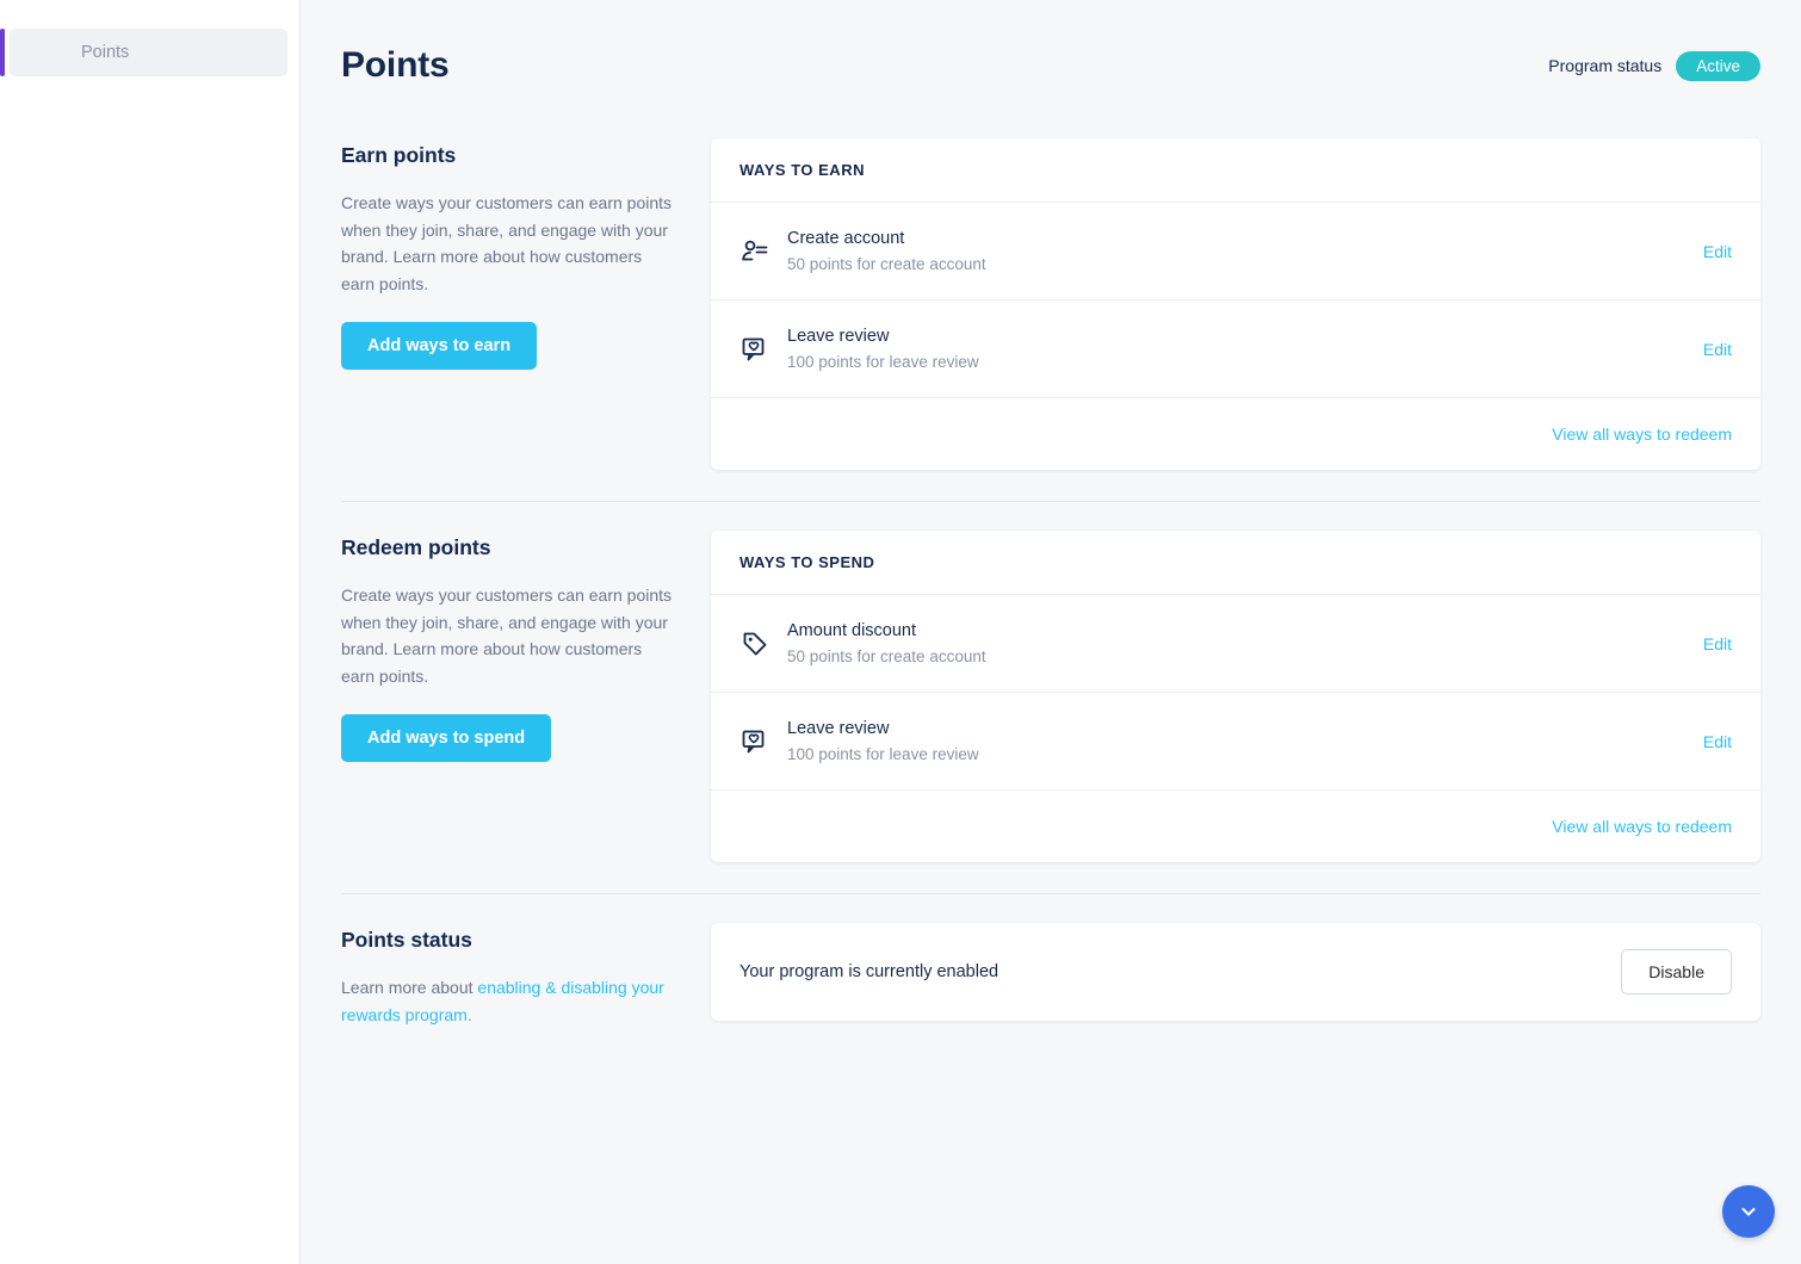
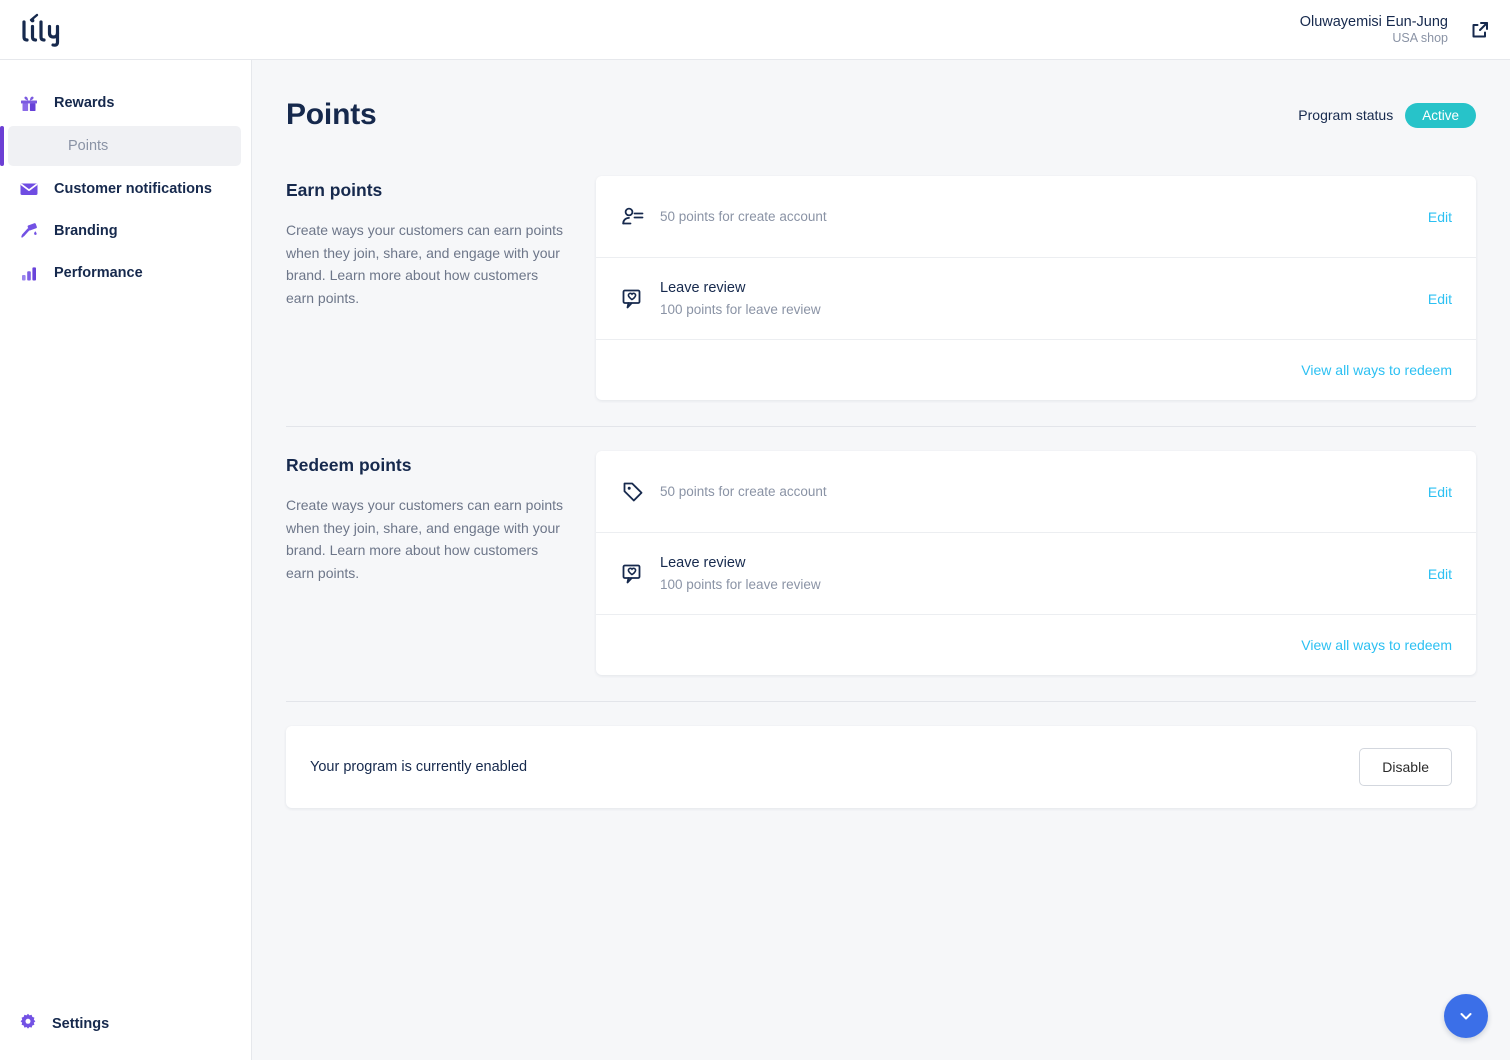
+ Oluwayemisi Eun-Jung
+ USA shop
+ Rewards
  Points
+ Customer notifications
+ Branding
+ Performance
+ Settings
  Points
  Program status
  Active
  Earn points
  Create ways your customers can earn points when they join, share, and engage with your brand. Learn more about how customers earn points.
- Add ways to earn
- WAYS TO EARN
- Create account
  50 points for create account
  Edit
  Leave review
  100 points for leave review
  Edit
  View all ways to redeem
  Redeem points
  Create ways your customers can earn points when they join, share, and engage with your brand. Learn more about how customers earn points.
- Add ways to spend
- WAYS TO SPEND
- Amount discount
  50 points for create account
  Edit
  Leave review
  100 points for leave review
  Edit
  View all ways to redeem
- Points status
- Learn more about enabling & disabling your rewards program.
  Your program is currently enabled
  Disable
